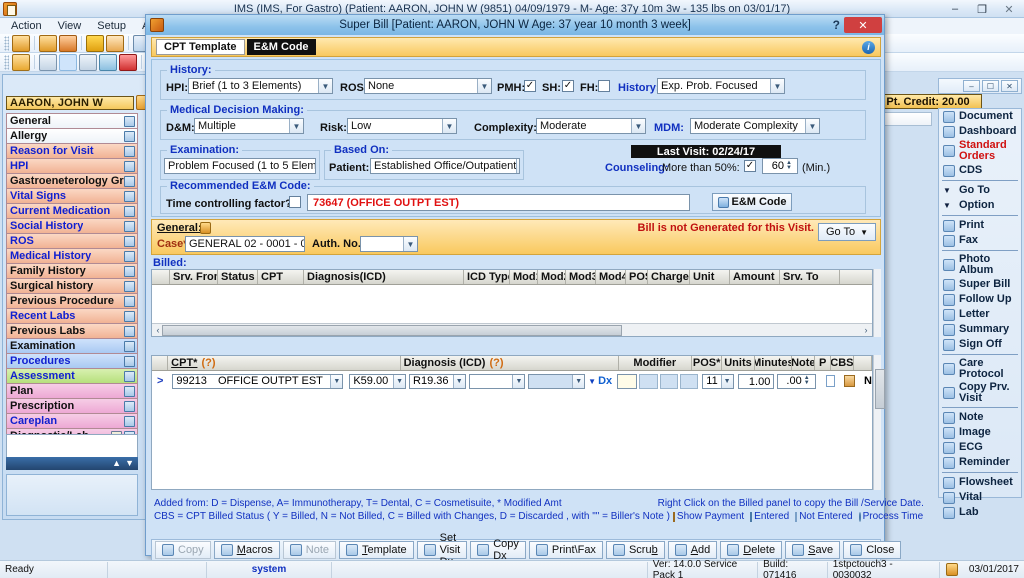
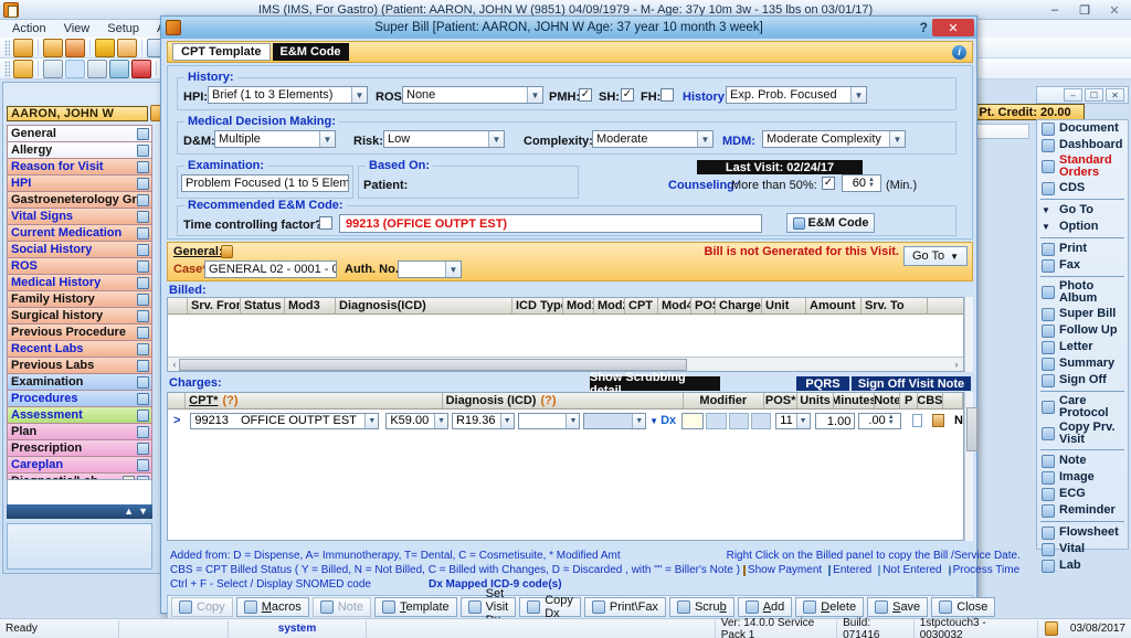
  IMS (IMS, For Gastro) (Patient: AARON, JOHN W (9851) 04/09/1979 - M- Age: 37y 10m 3w - 135 lbs on 03/01/17)
  –
  ❐
  ✕
  Action
  View
  Setup
  AARON, JOHN W
  General
  Allergy
  Reason for Visit
  HPI
  Gastroeneterology Gr
  Vital Signs
  Current Medication
  Social History
  ROS
  Medical History
  Family History
  Surgical history
  Previous Procedure
  Recent Labs
  Previous Labs
  Examination
  Procedures
  Assessment
  Plan
  Prescription
  Careplan
  ▲
  ▼
  –
  ☐
  ✕
  Pt. Credit: 20.00
  Document
  Dashboard
  Standard Orders
  CDS
  ▼
  Go To
  ▼
  Option
  Print
  Fax
  Photo Album
  Super Bill
  Follow Up
  Letter
  Summary
  Sign Off
  Care Protocol
  Copy Prv. Visit
  Note
  Image
  ECG
  Reminder
  Flowsheet
  Vital
  Lab
  Super Bill [Patient: AARON, JOHN W Age: 37 year 10 month 3 week]
  ?
  ✕
  CPT Template
  E&M Code
  i
  History:
  HPI:
  Brief (1 to 3 Elements)
  ▼
  ROS
  None
  ▼
  PMH
  ✓
  SH:
  ✓
  FH:
  History
  Exp. Prob. Focused
  ▼
  Medical Decision Making:
  D&M:
  Multiple
  ▼
  Risk:
  Low
  ▼
  Complexity
  Moderate
  ▼
  MDM:
  Moderate Complexity
  ▼
  Examination:
  Problem Focused (1 to 5 Elem
  Based On:
  Patient:
- Established Office/Outpatient
  Last Visit: 02/24/17
  Counseling:
  More than 50%:
  ✓
  60
  (Min.)
  Recommended E&M Code:
  Time controlling factor
- 73647 (OFFICE OUTPT EST)
+ 99213 (OFFICE OUTPT EST)
  E&M Code
  General
  Case
  GENERAL 02 - 0001 - 0
  Auth. No
  ▼
  Bill is not Generated for this Visit.
  Go To
  ▼
  Billed:
  Srv. Fro
  Status
- CPT
+ Mod3
  Diagnosis(ICD)
  ICD Typ
  Mod
  Mod
- Mod3
+ CPT
  Mod4
  Charge
  Unit
  Amount
  Srv. To
  ‹
  ›
+ Charges:
+ Show Scrubbing detail
+ PQRS
+ Sign Off Visit Note
  CPT*
  (?)
  Diagnosis (ICD)
  (?)
  Modifier
  POS*
  Units
  Minutes
  Note
  P
  CBS
  >
  99213 OFFICE OUTPT EST
  K59.00
  R19.36
  ▼
  Dx
  11
  1.00
  .00
  N
  Added from: D = Dispense, A= Immunotherapy, T= Dental, C = Cosmetisuite, * Modified Amt
  Right Click on the Billed panel to copy the Bill /Service Date.
  CBS = CPT Billed Status ( Y = Billed, N = Not Billed, C = Billed with Changes, D = Discarded , with "" = Biller's Note )
  Show Payment
  Entered
  Not Entered
  Process Time
+ Ctrl + F - Select / Display SNOMED code
+ Dx Mapped ICD-9 code(s)
  Copy
  Macros
  Note
  Template
  Set Visit
  Copy Dx
  Print\Fax
  Scrub
  Add
  Delete
  Save
  Close
  Ready
  system
  Ver: 14.0.0 Service Pack 1
  Build: 071416
  1stpctouch3 - 0030032
- 03/01/2017
+ 03/08/2017
